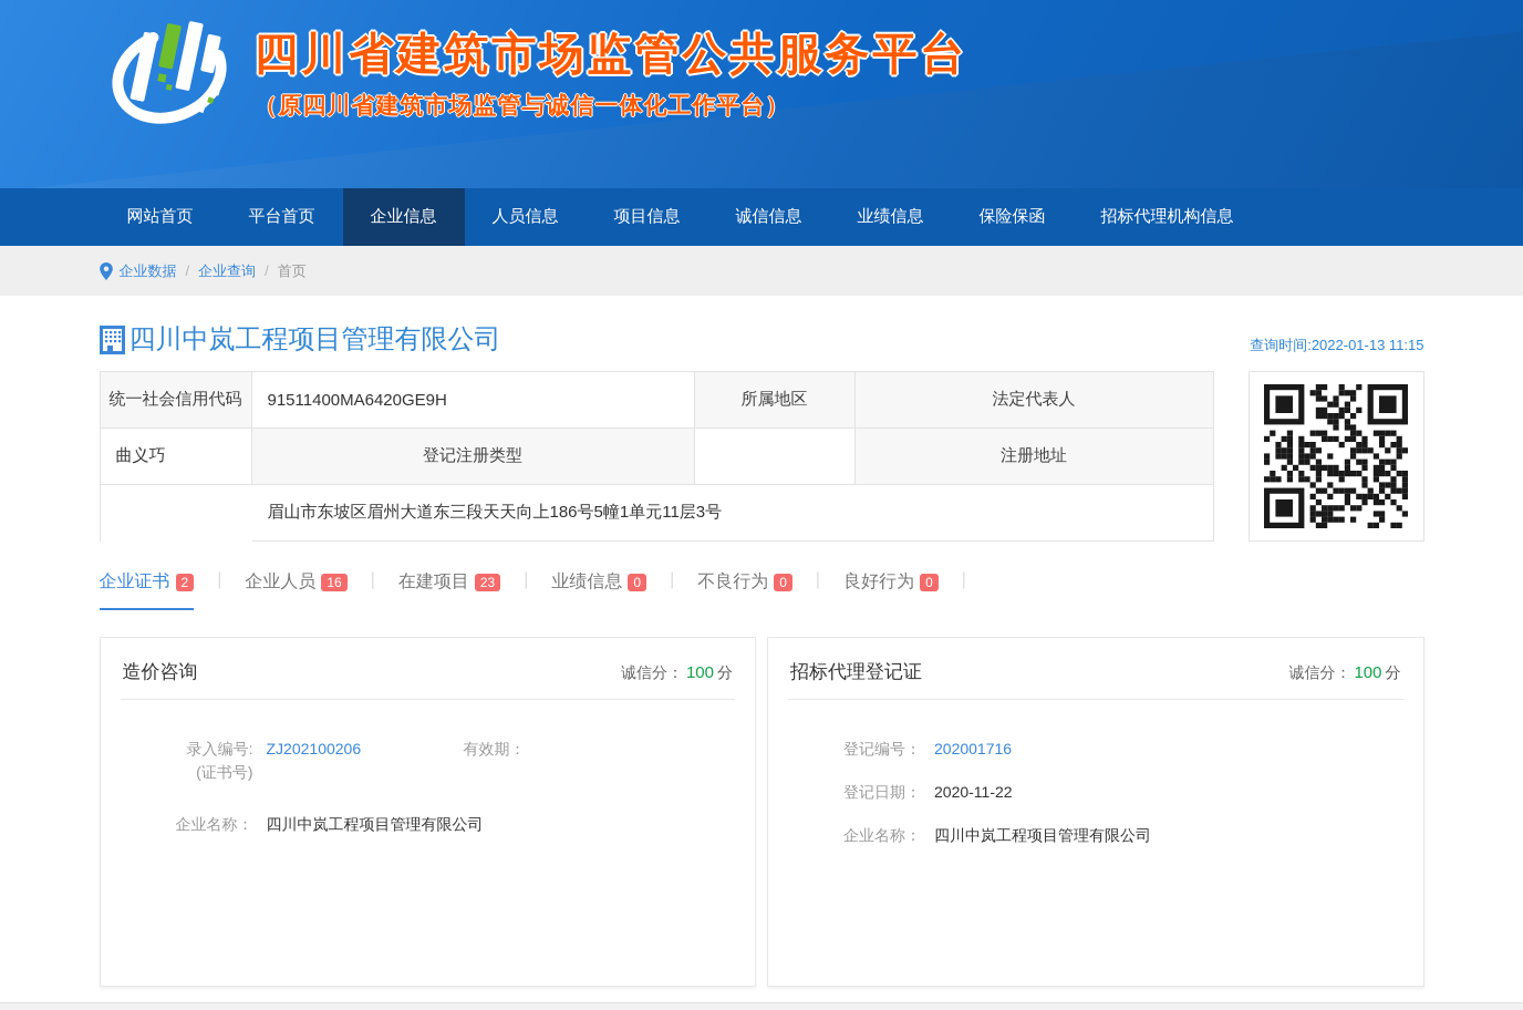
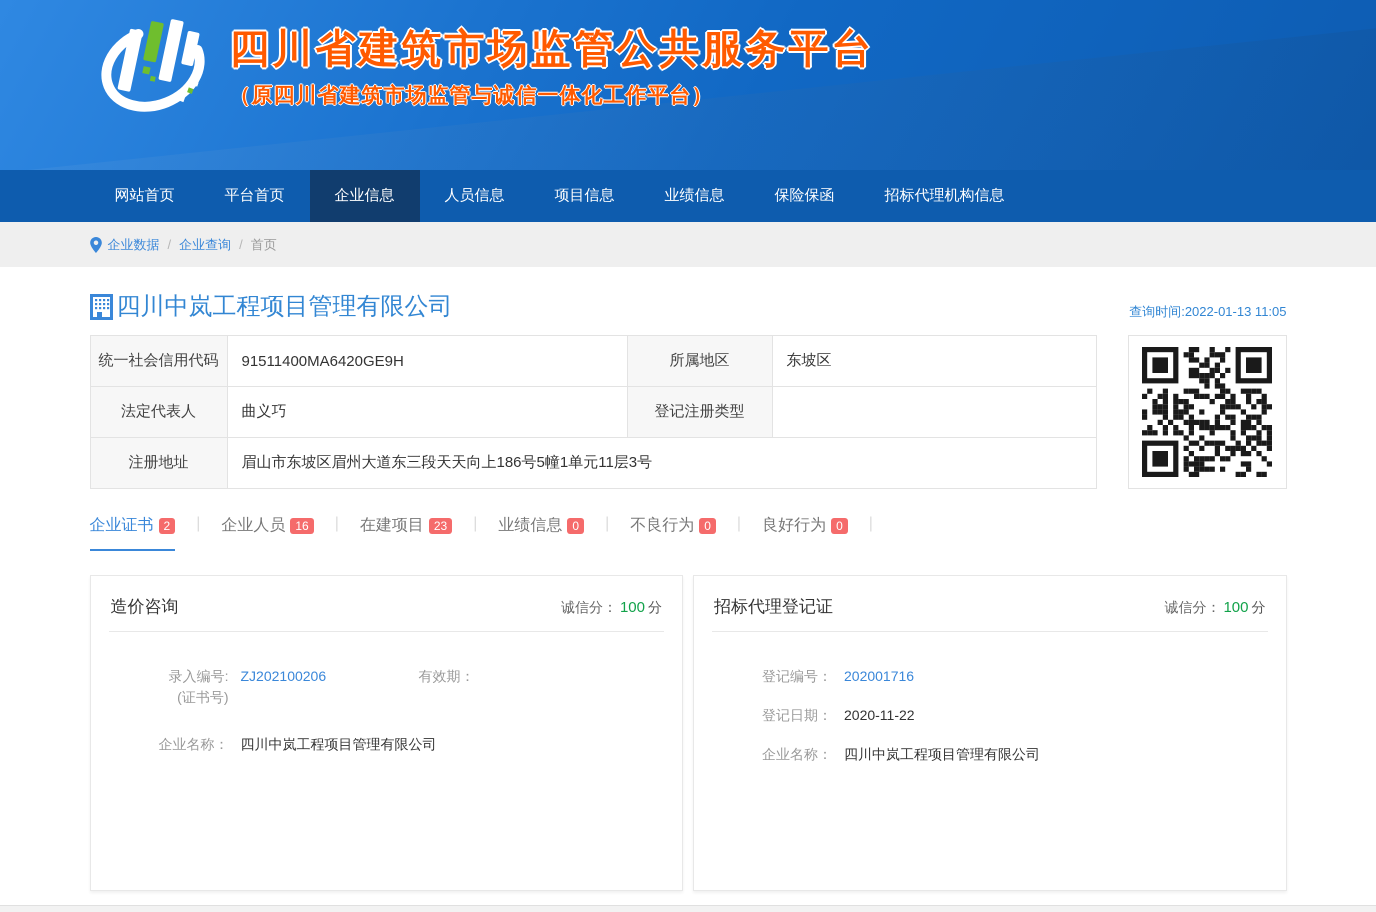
  四川省建筑市场监管公共服务平台
  （原四川省建筑市场监管与诚信一体化工作平台）
  网站首页
  平台首页
  企业信息
  人员信息
  项目信息
- 诚信信息
  业绩信息
  保险保函
  招标代理机构信息
  企业数据
  /
  企业查询
  /
  首页
  四川中岚工程项目管理有限公司
- 查询时间:2022-01-13 11:15
+ 查询时间:2022-01-13 11:05
  统一社会信用代码
  91511400MA6420GE9H
  所属地区
+ 东坡区
  法定代表人
  曲义巧
  登记注册类型
  注册地址
  眉山市东坡区眉州大道东三段天天向上186号5幢1单元11层3号
  企业证书
  2
  |
  企业人员
  16
  |
  在建项目
  23
  |
  业绩信息
  0
  |
  不良行为
  0
  |
  良好行为
  0
  |
  造价咨询
  诚信分： 100 分
  录入编号:
  (证书号)
  ZJ202100206
  有效期：
  企业名称：
  四川中岚工程项目管理有限公司
  招标代理登记证
  诚信分： 100 分
  登记编号：
  202001716
  登记日期：
  2020-11-22
  企业名称：
  四川中岚工程项目管理有限公司
